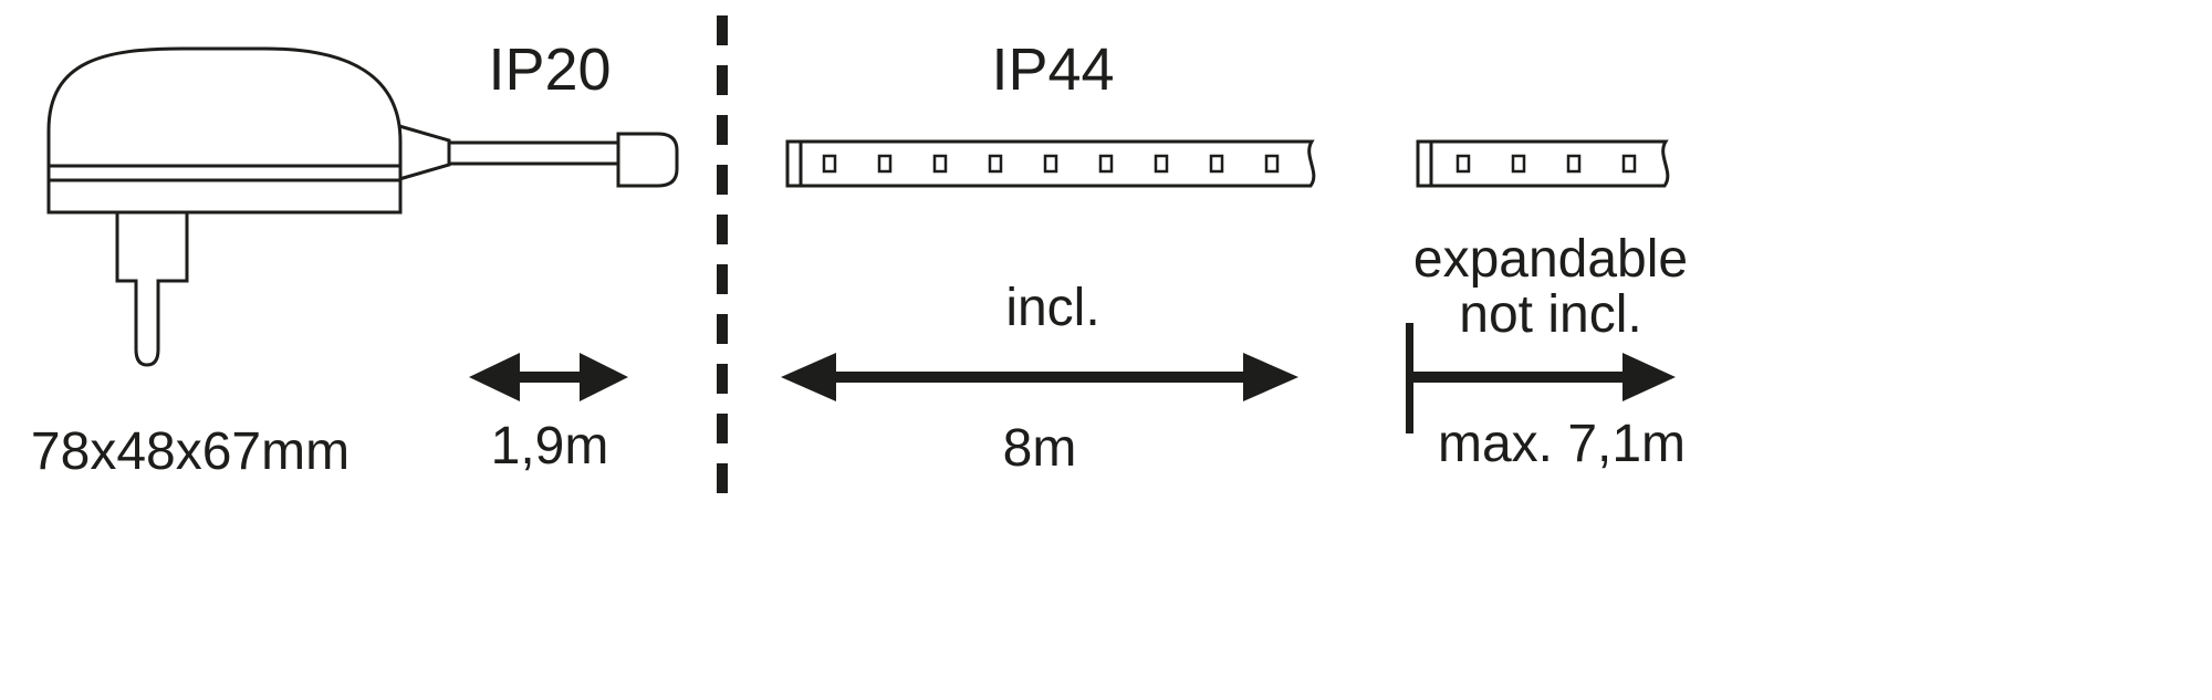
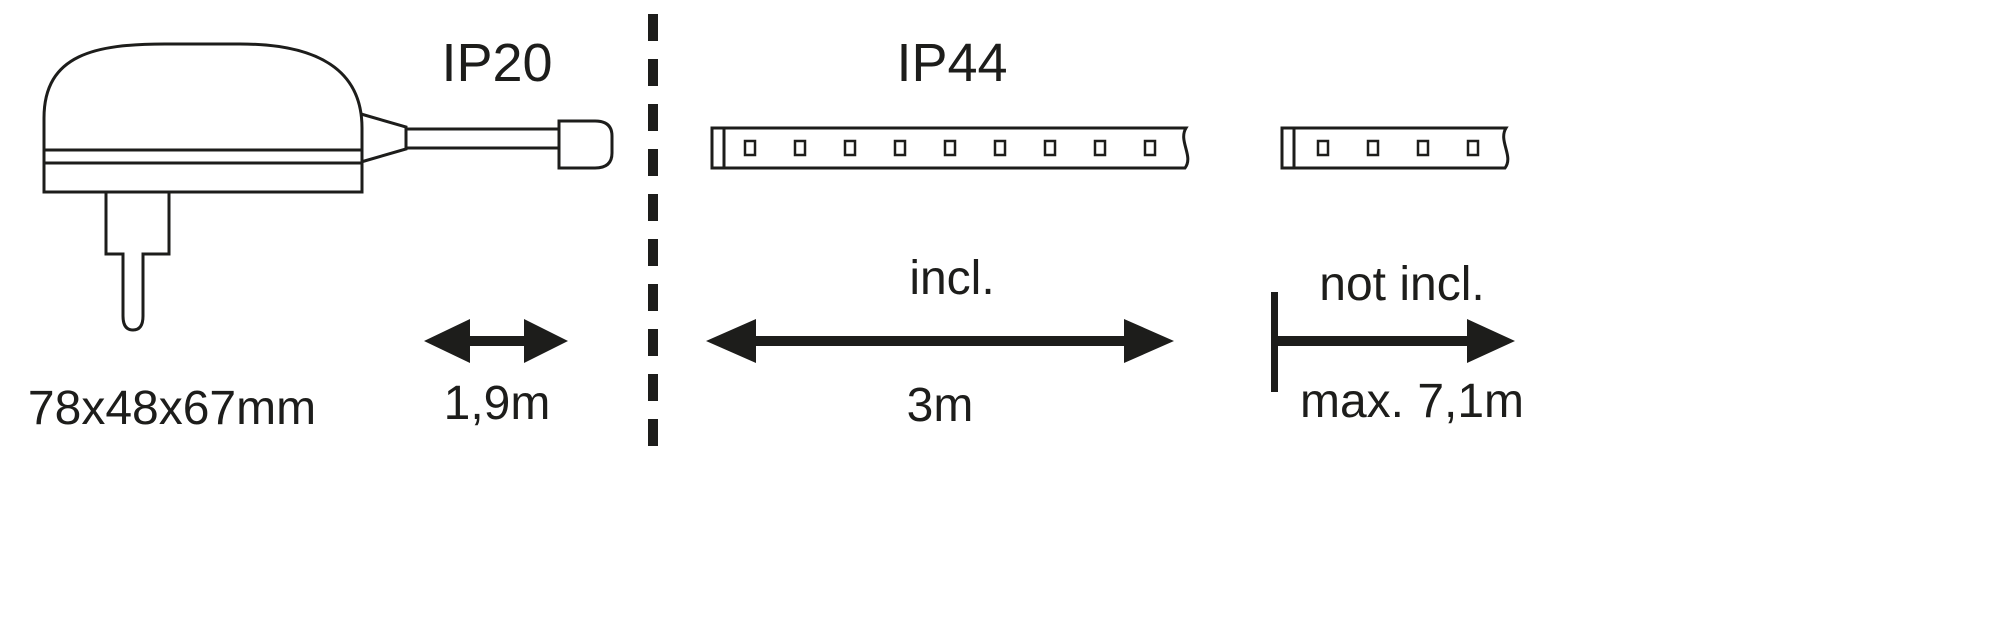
  IP20
  IP44
  78x48x67mm
  1,9m
  incl.
- 8m
+ 3m
- expandable
  not incl.
  max. 7,1m
